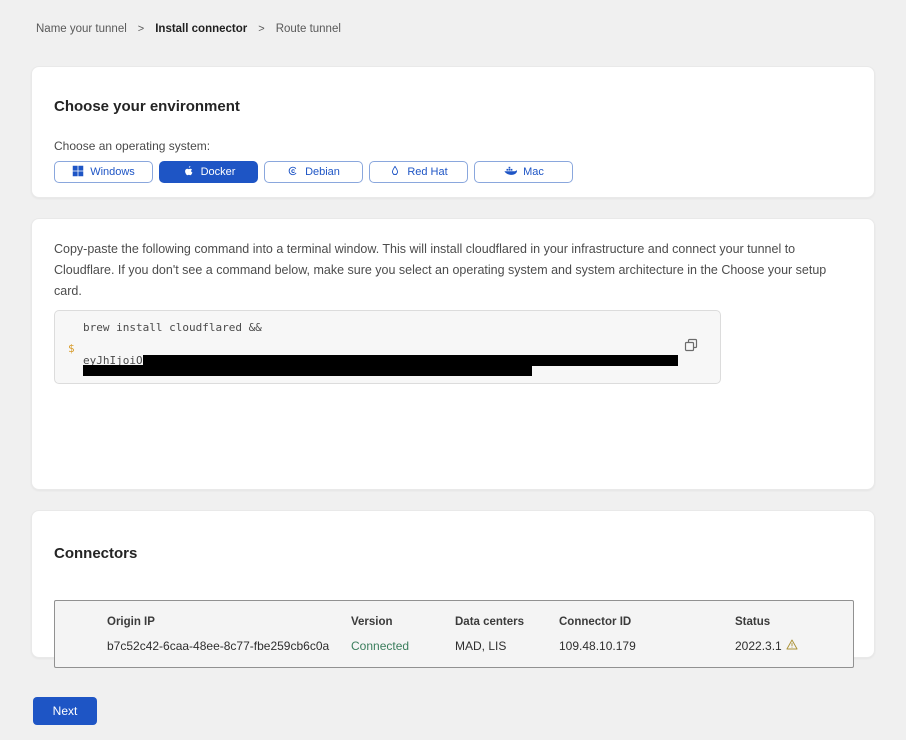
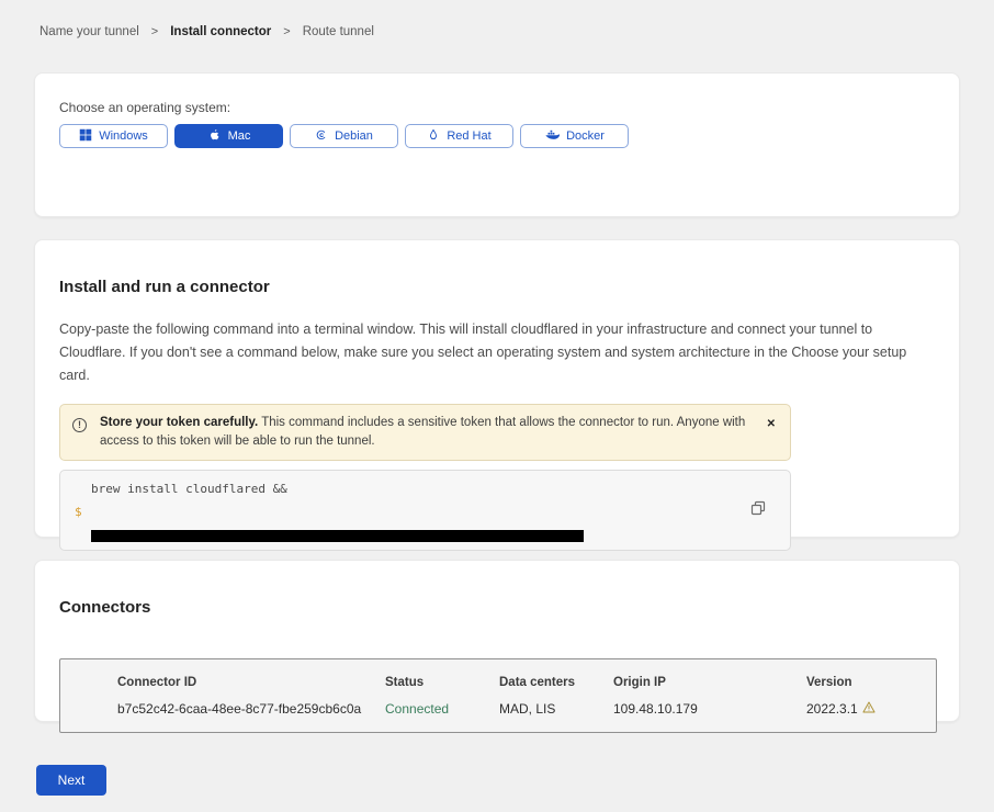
  Name your tunnel
  >
  Install connector
  >
  Route tunnel
- Choose your environment
  Choose an operating system:
  Windows
- Docker
+ Mac
  Debian
  Red Hat
- Mac
+ Docker
+ Install and run a connector
  Copy-paste the following command into a terminal window. This will install cloudflared in your infrastructure and connect your tunnel to Cloudflare. If you don't see a command below, make sure you select an operating system and system architecture in the Choose your setup card.
+ !
+ Store your token carefully. This command includes a sensitive token that allows the connector to run. Anyone with access to this token will be able to run the tunnel.
+ ✕
  brew install cloudflared &&
  $
- eyJhIjoiO
  Connectors
- Origin IP
+ Connector ID
- Version
+ Status
  Data centers
- Connector ID
+ Origin IP
- Status
+ Version
  b7c52c42-6caa-48ee-8c77-fbe259cb6c0a
  Connected
  MAD, LIS
  109.48.10.179
  2022.3.1
  Next
